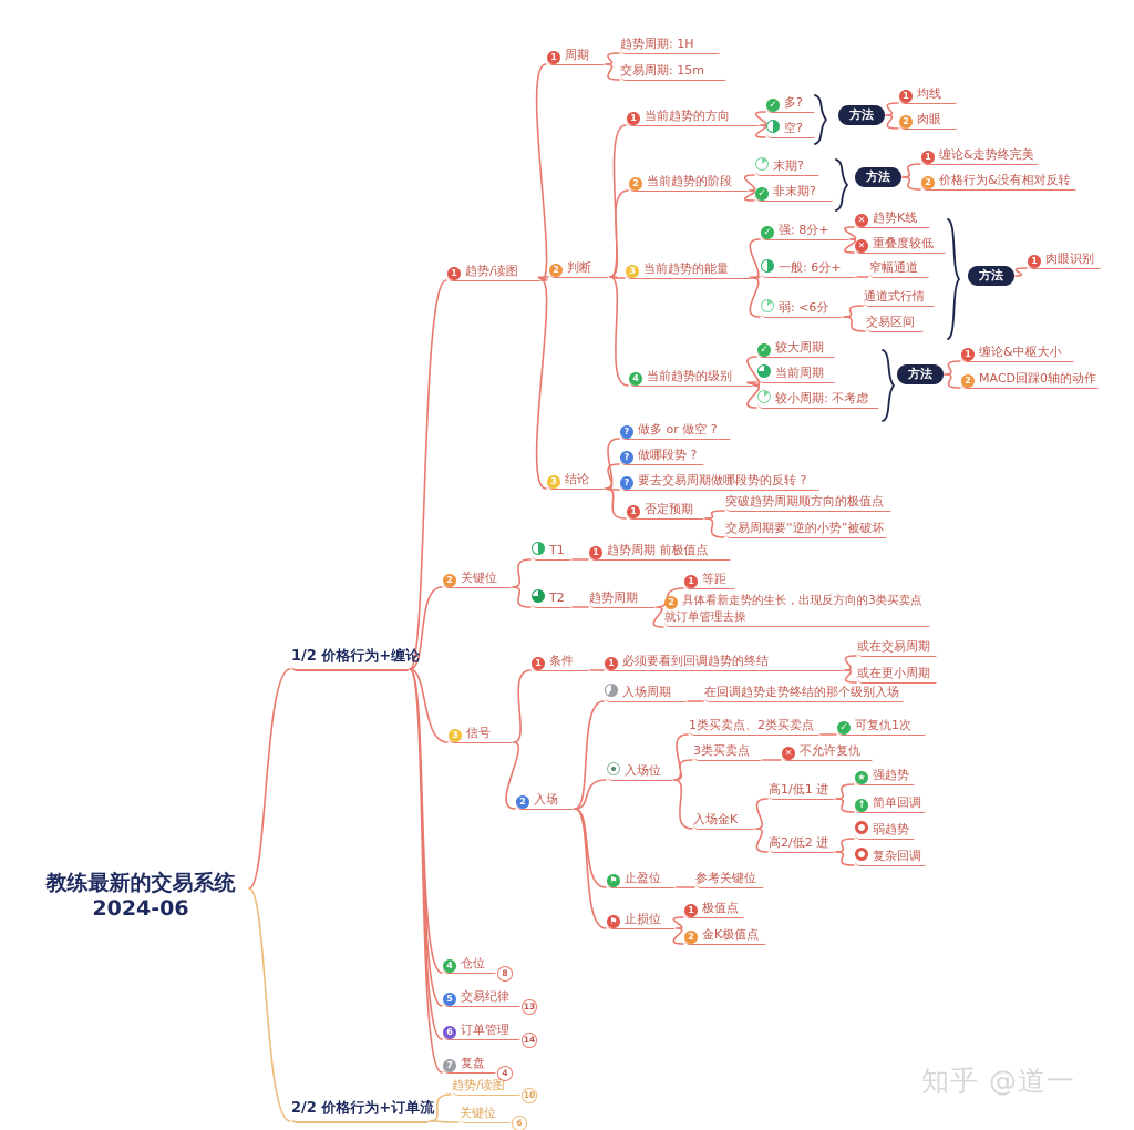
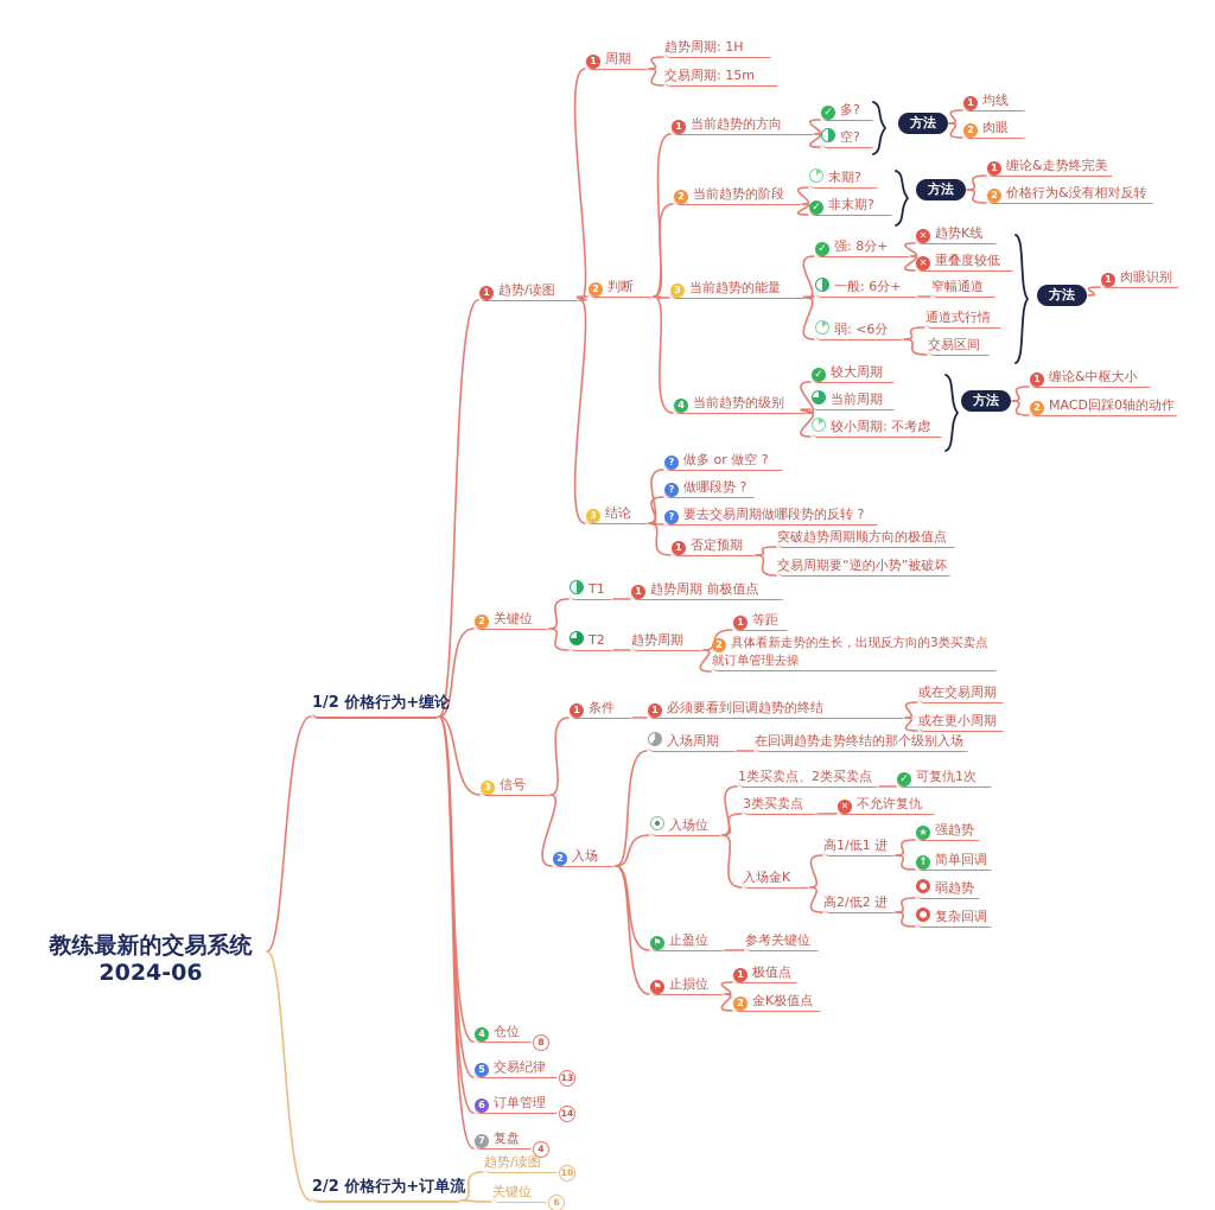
  教练最新的交易系统
  2024-06
- 知乎 @道一
  1/2 价格行为+缠论
  2/2 价格行为+订单流
  1 趋势/读图
  2 关键位
  3 信号
  4 仓位
  8
  5 交易纪律
  13
  6 订单管理
  14
  7 复盘
  4
  趋势/读图
  10
  关键位
  6
  1 周期
  趋势周期: 1H
  交易周期: 15m
  2 判断
  1 当前趋势的方向
  ✓ 多?
  空?
  方法
  1 均线
  2 肉眼
  2 当前趋势的阶段
  末期?
  ✓ 非末期?
  方法
  1 缠论&走势终完美
  2 价格行为&没有相对反转
  3 当前趋势的能量
  ✓ 强: 8分+
  ✕ 趋势K线
  ✕ 重叠度较低
  一般: 6分+
  窄幅通道
  弱: <6分
  通道式行情
  交易区间
  方法
  1 肉眼识别
  4 当前趋势的级别
  ✓ 较大周期
  当前周期
  较小周期: 不考虑
  方法
  1 缠论&中枢大小
  2 MACD回踩0轴的动作
  3 结论
  ? 做多 or 做空 ?
  ? 做哪段势 ?
  ? 要去交易周期做哪段势的反转 ?
  1 否定预期
  突破趋势周期顺方向的极值点
  交易周期要“逆的小势”被破坏
  T1
  1 趋势周期 前极值点
  T2
  趋势周期
  1 等距
  2 具体看新走势的生长，出现反方向的3类买卖点 就订单管理去操
  1 条件
  1 必须要看到回调趋势的终结
  或在交易周期
  或在更小周期
  入场周期
  在回调趋势走势终结的那个级别入场
  2 入场
  入场位
  1类买卖点、2类买卖点
  ✓ 可复仇1次
  3类买卖点
  ✕ 不允许复仇
  入场金K
  高1/低1 进
  ★ 强趋势
  ↑ 简单回调
  高2/低2 进
  弱趋势
  复杂回调
  ⚑ 止盈位
  参考关键位
  ⚑ 止损位
  1 极值点
  2 金K极值点
